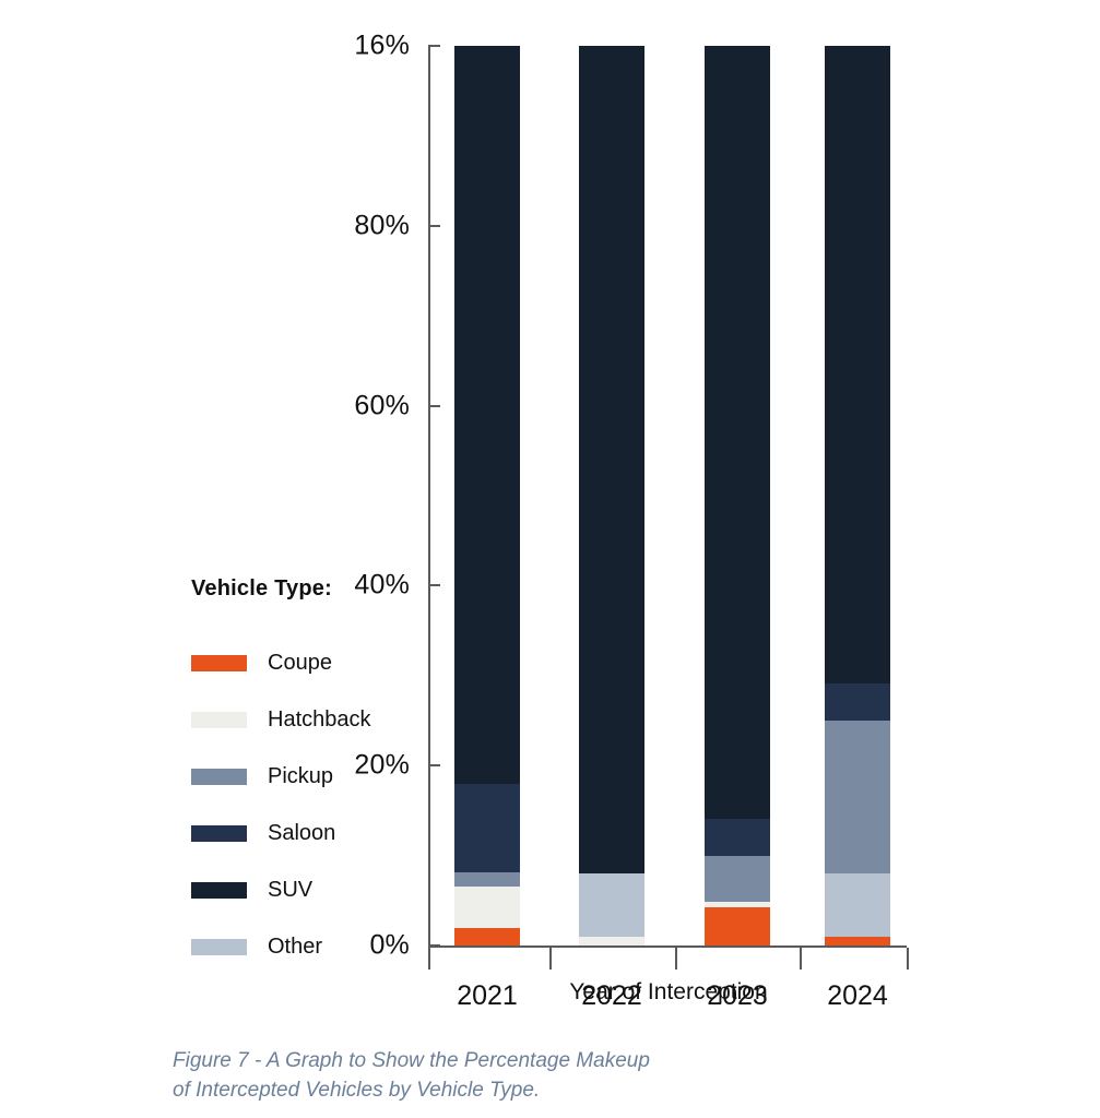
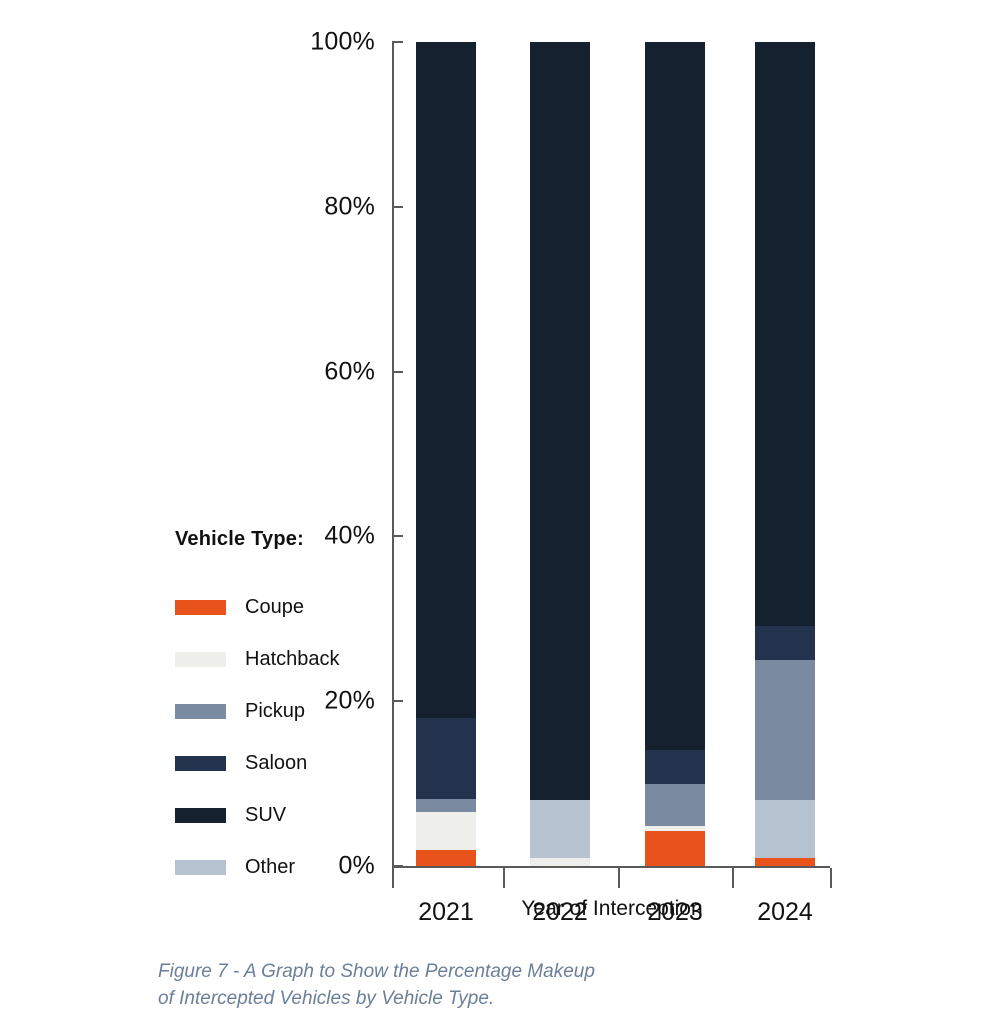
  Vehicle Type:
  Coupe
  Hatchback
  Pickup
  Saloon
  SUV
  Other
  0%
  20%
  40%
  60%
  80%
- 16%
+ 100%
  2021
  2022
  2023
  2024
  Year of Interception
  Figure 7 - A Graph to Show the Percentage Makeup
  of Intercepted Vehicles by Vehicle Type.
